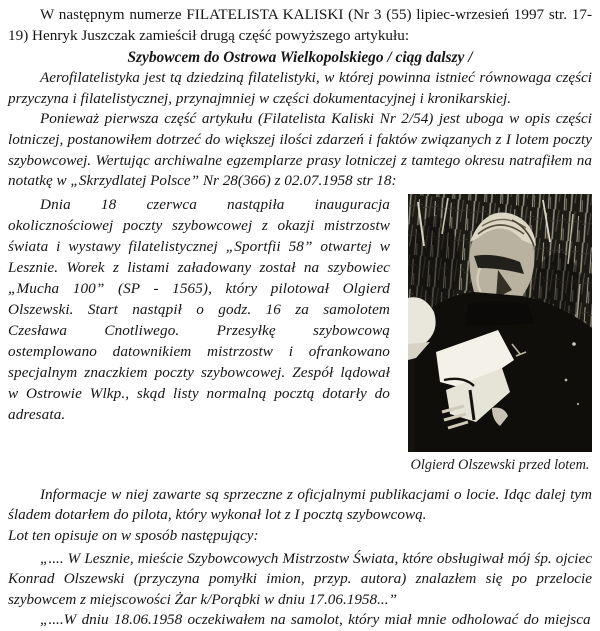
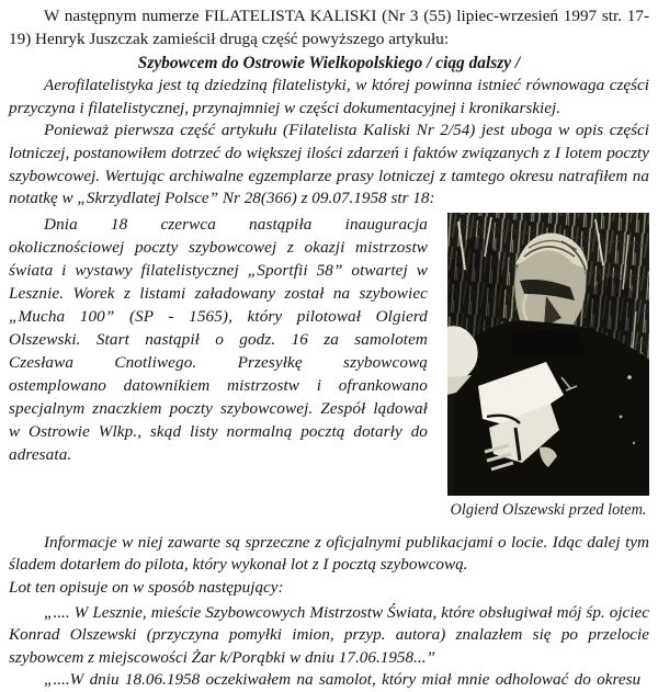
  W następnym numerze FILATELISTA KALISKI (Nr 3 (55) lipiec-wrzesień 1997 str. 17-19) Henryk Juszczak zamieścił drugą część powyższego artykułu:
- Szybowcem do Ostrowa Wielkopolskiego / ciąg dalszy /
+ Szybowcem do Ostrowie Wielkopolskiego / ciąg dalszy /
  Aerofilatelistyka jest tą dziedziną filatelistyki, w której powinna istnieć równowaga części przyczyna i filatelistycznej, przynajmniej w części dokumentacyjnej i kronikarskiej.
- Ponieważ pierwsza część artykułu (Filatelista Kaliski Nr 2/54) jest uboga w opis części lotniczej, postanowiłem dotrzeć do większej ilości zdarzeń i faktów związanych z I lotem poczty szybowcowej. Wertując archiwalne egzemplarze prasy lotniczej z tamtego okresu natrafiłem na notatkę w „Skrzydlatej Polsce” Nr 28(366) z 02.07.1958 str 18:
+ Ponieważ pierwsza część artykułu (Filatelista Kaliski Nr 2/54) jest uboga w opis części lotniczej, postanowiłem dotrzeć do większej ilości zdarzeń i faktów związanych z I lotem poczty szybowcowej. Wertując archiwalne egzemplarze prasy lotniczej z tamtego okresu natrafiłem na notatkę w „Skrzydlatej Polsce” Nr 28(366) z 09.07.1958 str 18:
  Dnia 18 czerwca nastąpiła inauguracja okolicznościowej poczty szybowcowej z okazji mistrzostw świata i wystawy filatelistycznej „Sportfii 58” otwartej w Lesznie. Worek z listami załadowany został na szybowiec „Mucha 100” (SP - 1565), który pilotował Olgierd Olszewski. Start nastąpił o godz. 16 za samolotem Czesława Cnotliwego. Przesyłkę szybowcową ostemplowano datownikiem mistrzostw i ofrankowano specjalnym znaczkiem poczty szybowcowej. Zespół lądował w Ostrowie Wlkp., skąd listy normalną pocztą dotarły do adresata.
  Olgierd Olszewski przed lotem.
  Informacje w niej zawarte są sprzeczne z oficjalnymi publikacjami o locie. Idąc dalej tym śladem dotarłem do pilota, który wykonał lot z I pocztą szybowcową.
  Lot ten opisuje on w sposób następujący:
  „.... W Lesznie, mieście Szybowcowych Mistrzostw Świata, które obsługiwał mój śp. ojciec Konrad Olszewski (przyczyna pomyłki imion, przyp. autora) znalazłem się po przelocie szybowcem z miejscowości Żar k/Porąbki w dniu 17.06.1958...”
- „....W dniu 18.06.1958 oczekiwałem na samolot, który miał mnie odholować do miejsca
+ „....W dniu 18.06.1958 oczekiwałem na samolot, który miał mnie odholować do okresu
